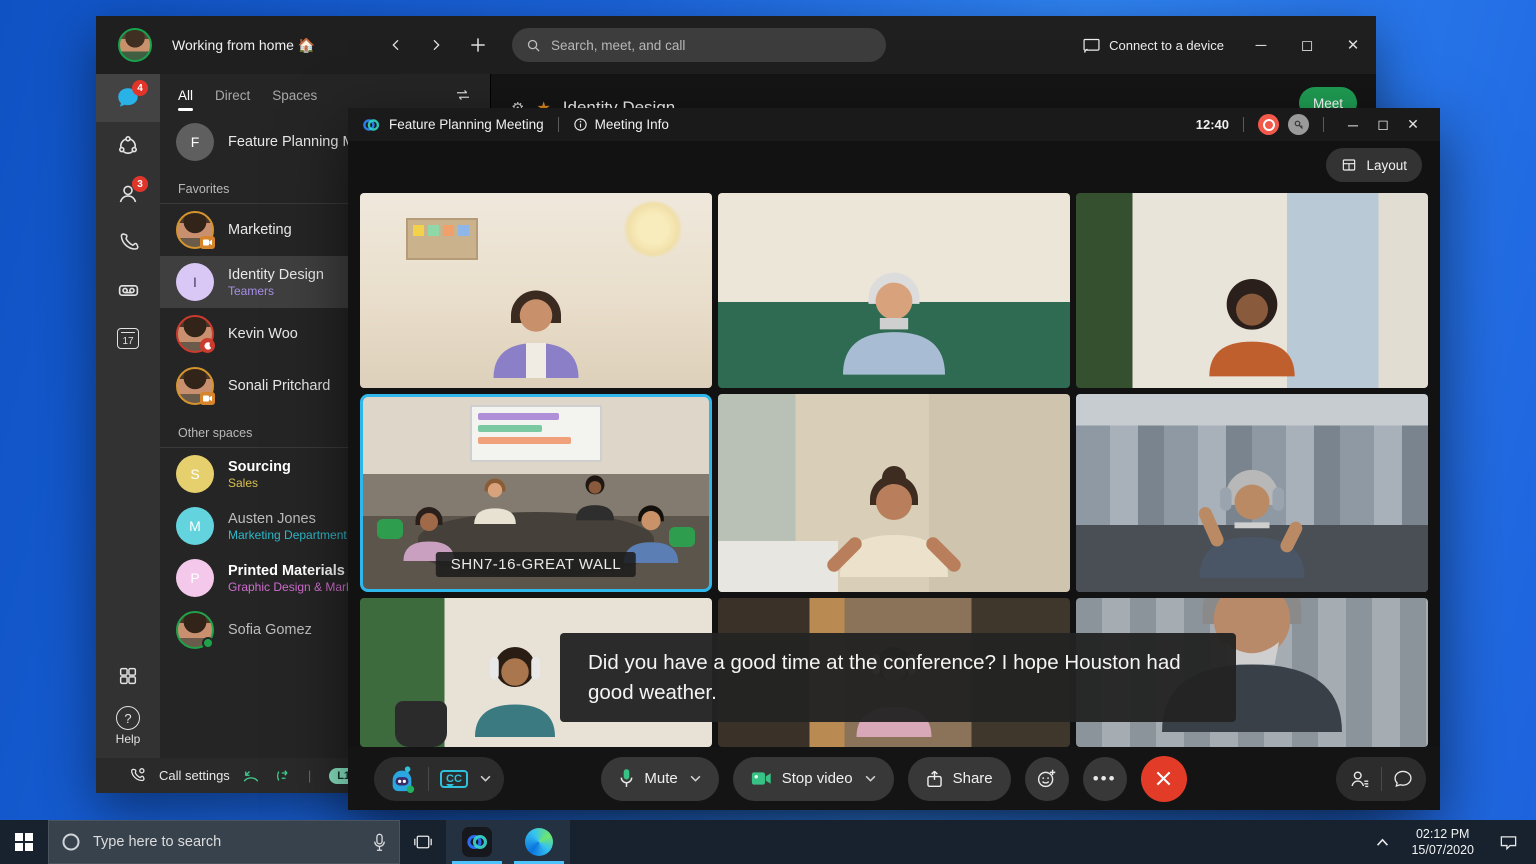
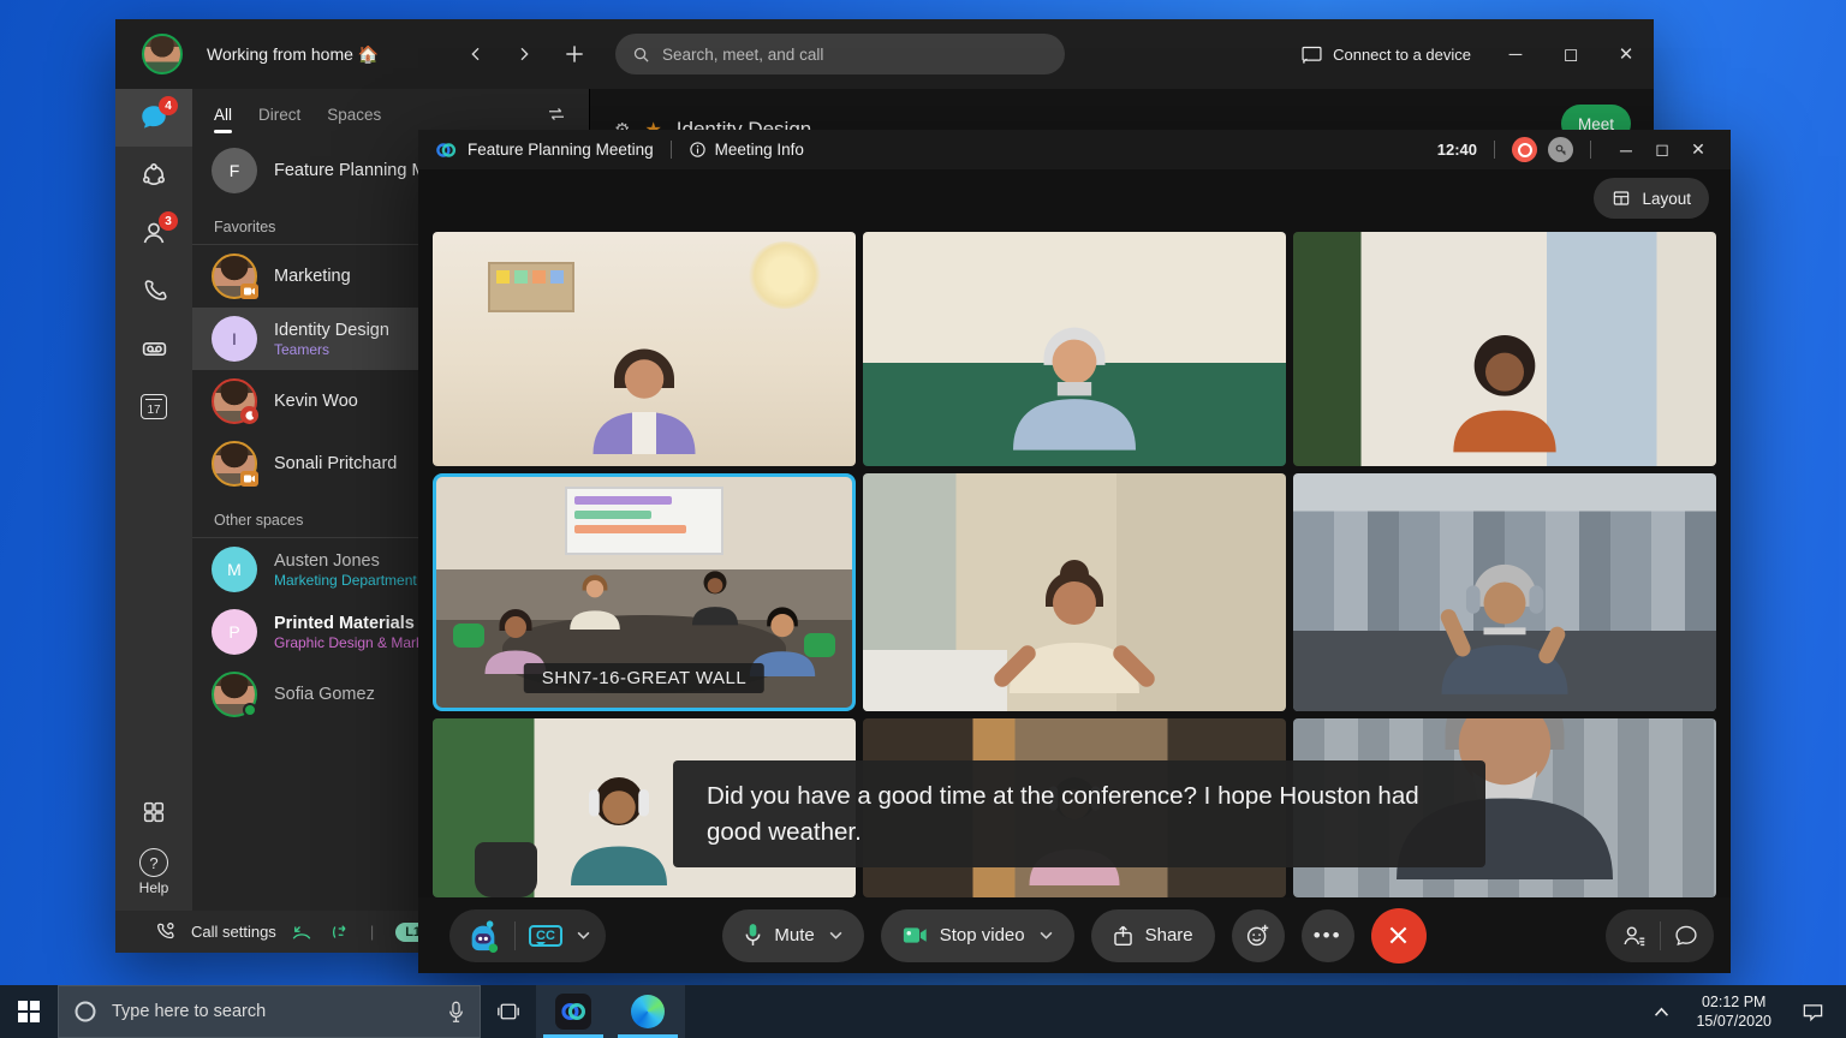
  Working from home 🏠
  Search, meet, and call
  Connect to a device
  ─
  ◻
  ✕
  4
  3
  17
  ?
  Help
  All
  Direct
  Spaces
  F
  Favorites
  Marketing
  I
  Identity Design
  Teamers
  Kevin Woo
  Sonali Pritchard
  Other spaces
- S
- Sourcing
- Sales
  M
  Austen Jones
  Marketing Department
  P
  Printed Materials
  Graphic Design & Mar
  Sofia Gomez
  Meet
  Call settings
  |
  L1
  Feature Planning Meeting
  Meeting Info
  12:40
  ─
  ◻
  ✕
  Layout
  SHN7-16-GREAT WALL
  Did you have a good time at the conference? I hope Houston had good weather.
  CC
  Mute
  Stop video
  Share
  •••
  Type here to search
  02:12 PM
  15/07/2020
